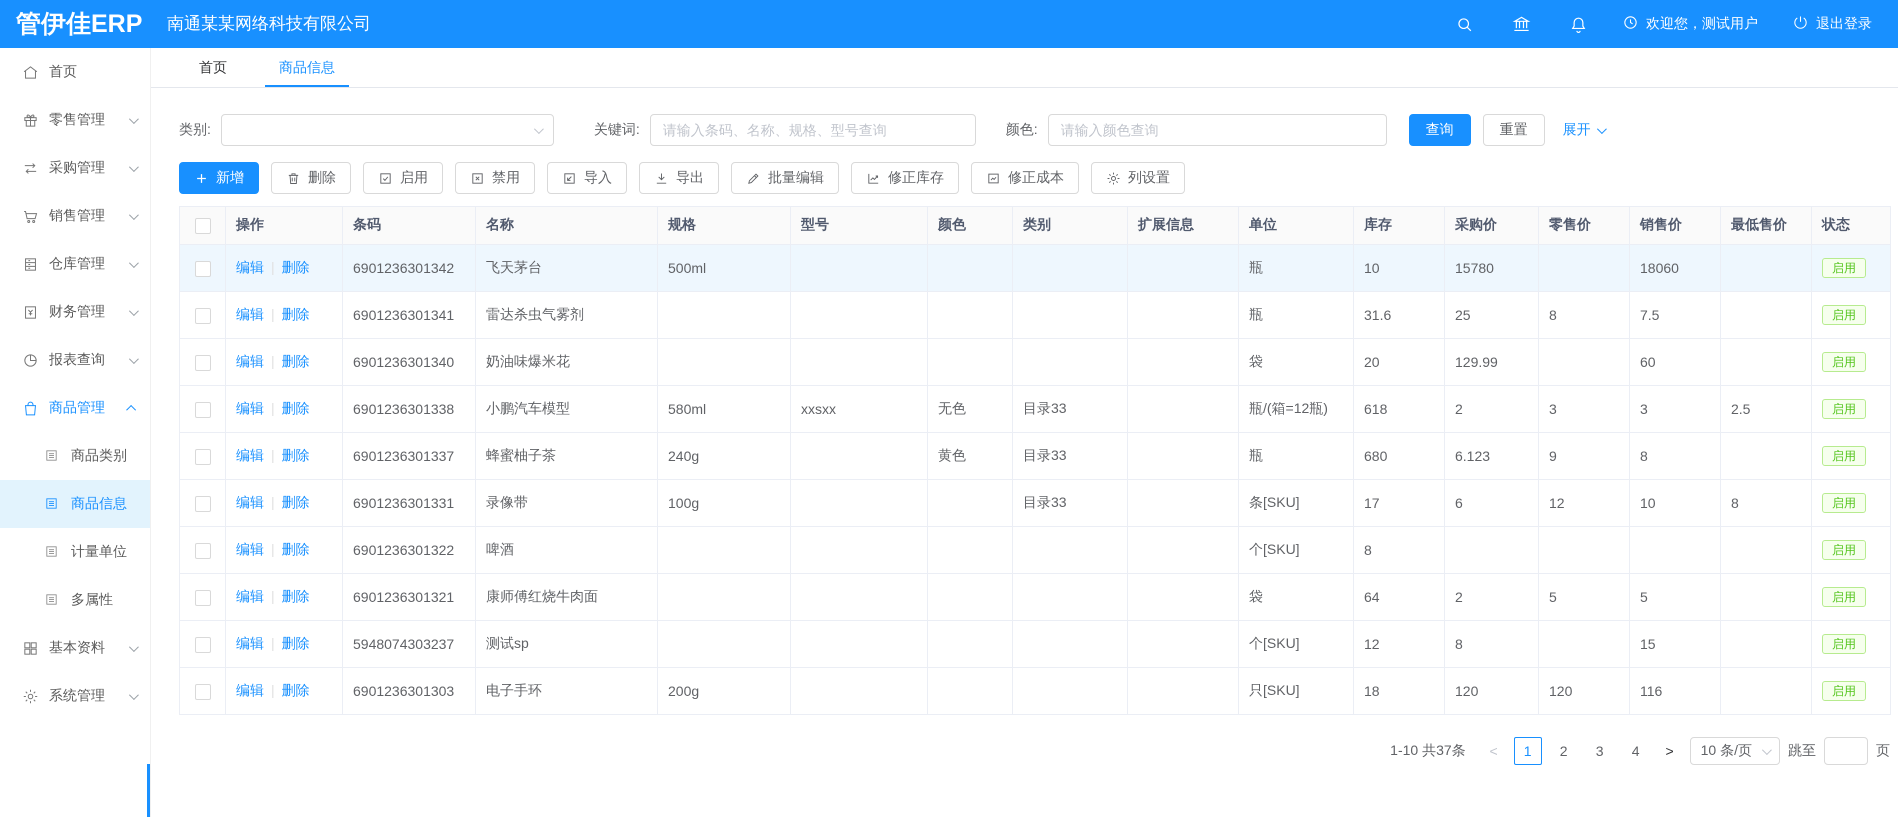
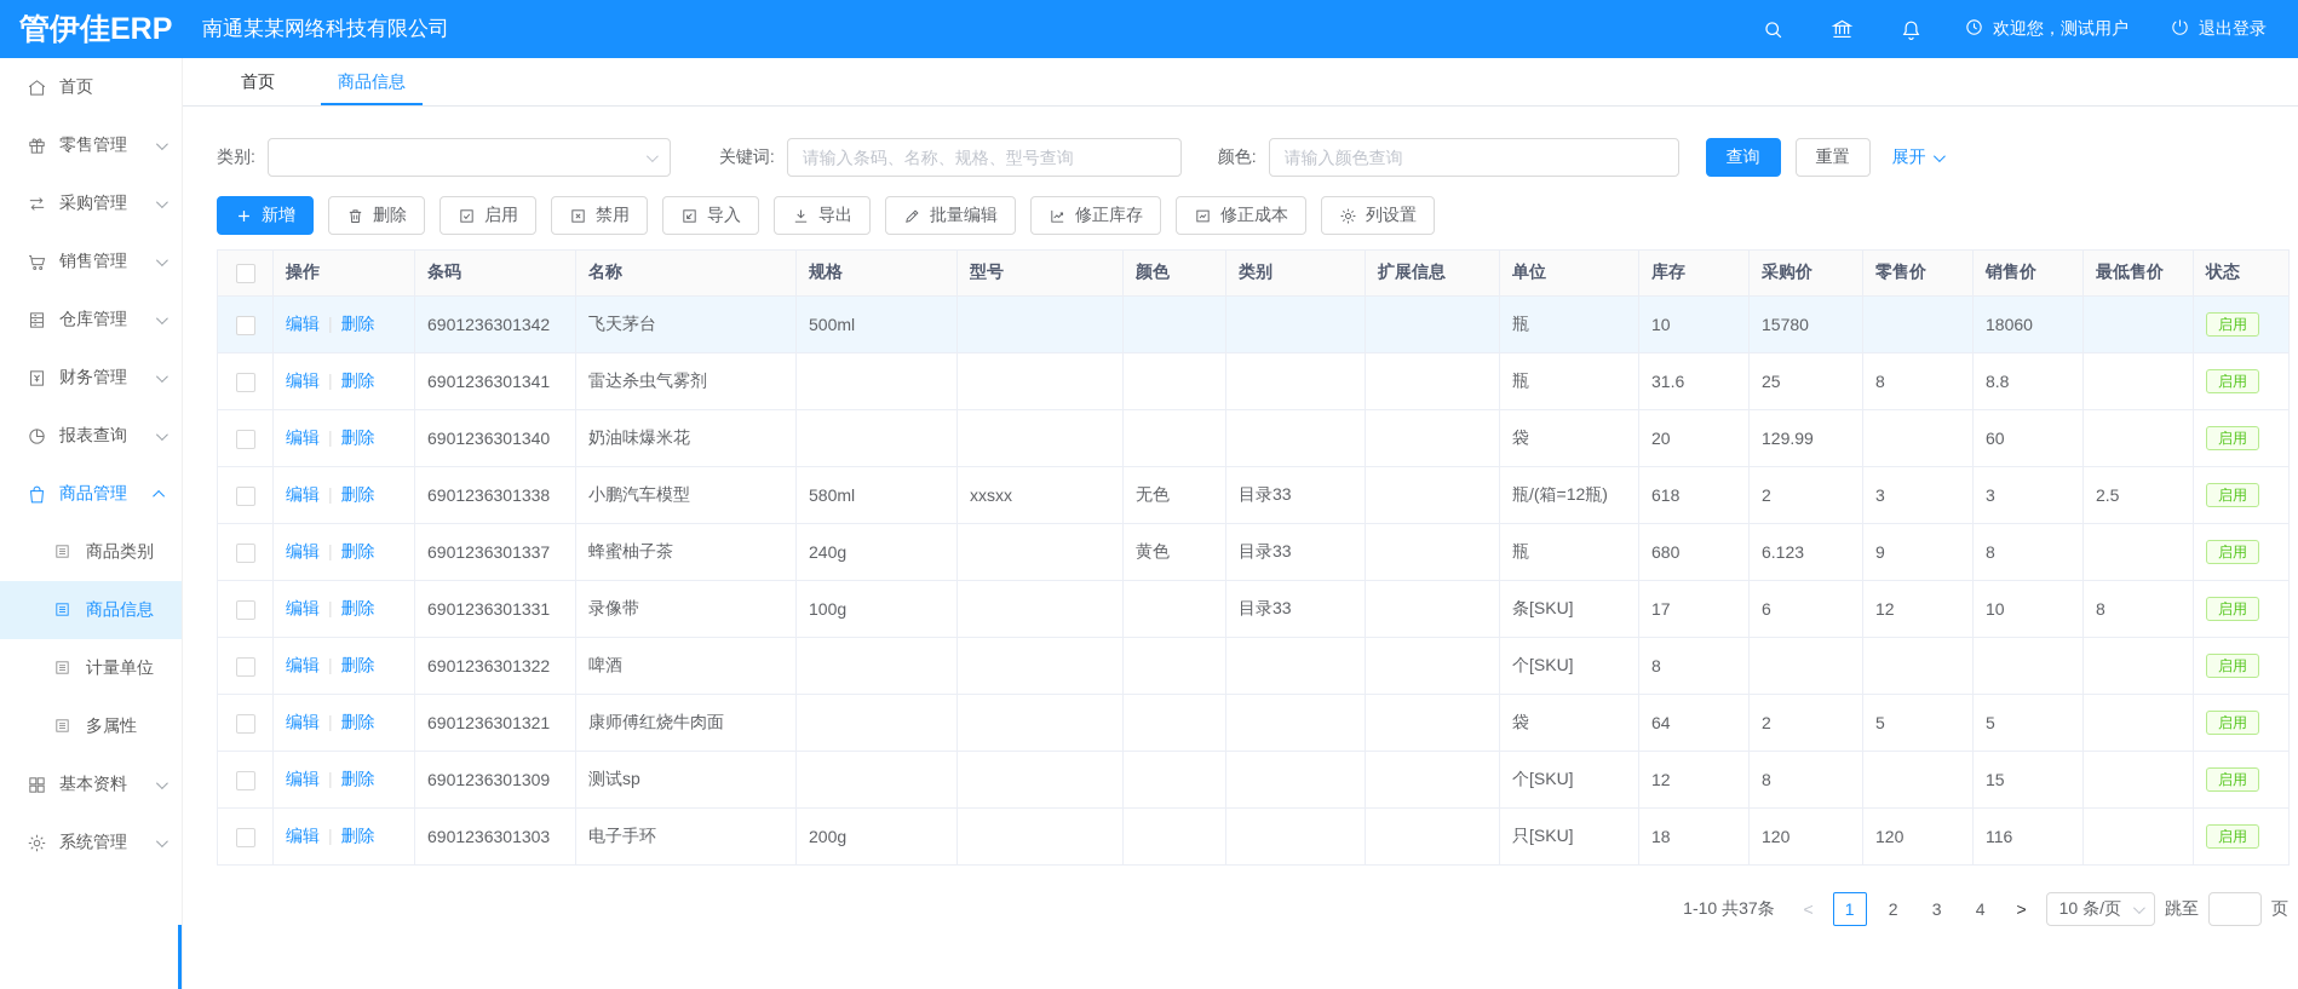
  管伊佳ERP
  南通某某网络科技有限公司
  欢迎您，测试用户
  退出登录
  首页
  零售管理
  采购管理
  销售管理
  仓库管理
  财务管理
  报表查询
  商品管理
  商品类别
  商品信息
  计量单位
  多属性
  基本资料
  系统管理
  首页
  商品信息
  类别:
  关键词:
  请输入条码、名称、规格、型号查询
  颜色:
  请输入颜色查询
  查询
  重置
  展开
  新增
  删除
  启用
  禁用
  导入
  导出
  批量编辑
  修正库存
  修正成本
  列设置
  	操作	条码	名称	规格	型号	颜色	类别	扩展信息	单位	库存	采购价	零售价	销售价	最低售价	状态
  	编辑 删除	6901236301342	飞天茅台	500ml					瓶	10	15780		18060		启用
- 	编辑 | 删除	6901236301341	雷达杀虫气雾剂						瓶	31.6	25	8	7.5		启用
+ 	编辑 | 删除	6901236301341	雷达杀虫气雾剂						瓶	31.6	25	8	8.8		启用
  	编辑 | 删除	6901236301340	奶油味爆米花						袋	20	129.99		60		启用
  	编辑 | 删除	6901236301338	小鹏汽车模型	580ml	xxsxx	无色	目录33		瓶/(箱=12瓶)	618	2	3	3	2.5	启用
  	编辑 | 删除	6901236301337	蜂蜜柚子茶	240g		黄色	目录33		瓶	680	6.123	9	8		启用
  	编辑 | 删除	6901236301331	录像带	100g			目录33		条[SKU]	17	6	12	10	8	启用
  	编辑 | 删除	6901236301322	啤酒						个[SKU]	8					启用
  	编辑 | 删除	6901236301321	康师傅红烧牛肉面						袋	64	2	5	5		启用
- 	编辑 | 删除	5948074303237	测试sp						个[SKU]	12	8		15		启用
+ 	编辑 | 删除	6901236301309	测试sp						个[SKU]	12	8		15		启用
  	编辑 | 删除	6901236301303	电子手环	200g					只[SKU]	18	120	120	116		启用
  1-10 共37条
  <
  1
  2
  3
  4
  >
  10 条/页
  跳至
  页
